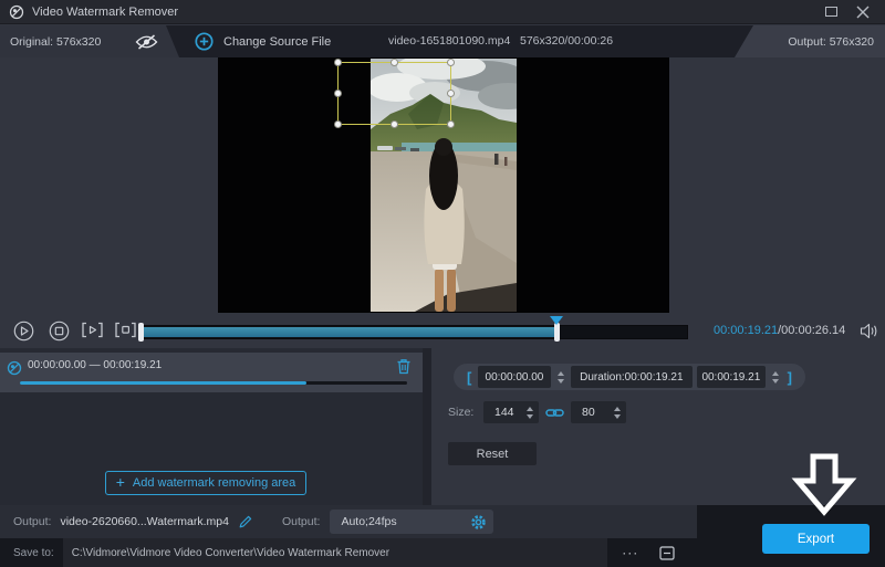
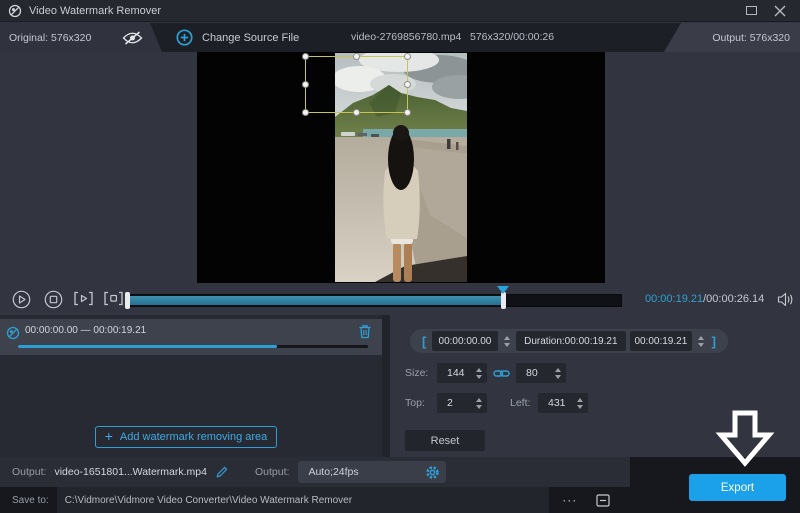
  Video Watermark Remover
  Original: 576x320
  Change Source File
- video-1651801090.mp4
+ video-2769856780.mp4
  576x320/00:00:26
  Output: 576x320
  00:00:19.21/00:00:26.14
  00:00:00.00 — 00:00:19.21
  +
  Add watermark removing area
  [
  00:00:00.00
  Duration:00:00:19.21
  00:00:19.21
  ]
  Size:
  144
  80
+ Top:
+ 2
+ Left:
+ 431
  Reset
  Output:
- video-2620660...Watermark.mp4
+ video-1651801...Watermark.mp4
  Output:
  Auto;24fps
  Save to:
  C:\Vidmore\Vidmore Video Converter\Video Watermark Remover
  ···
  Export
